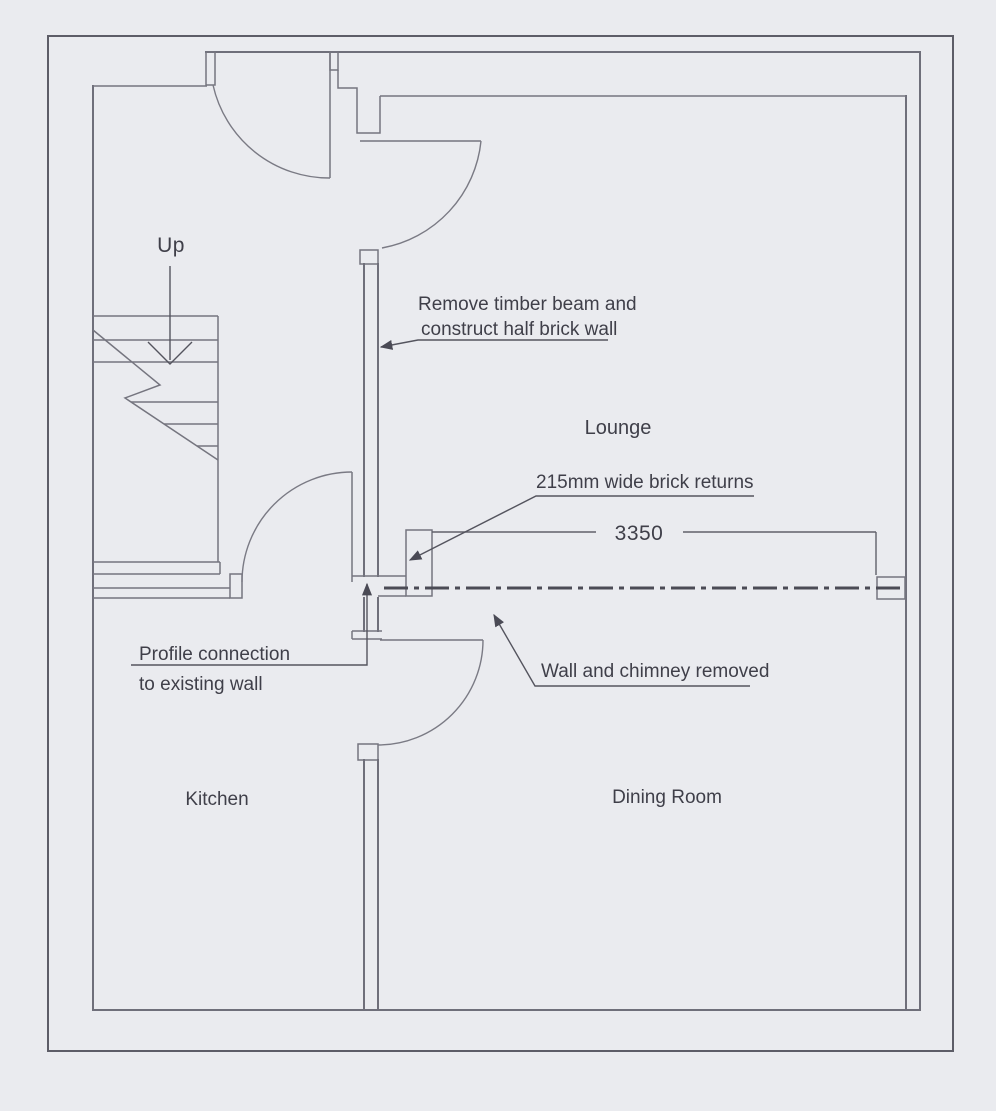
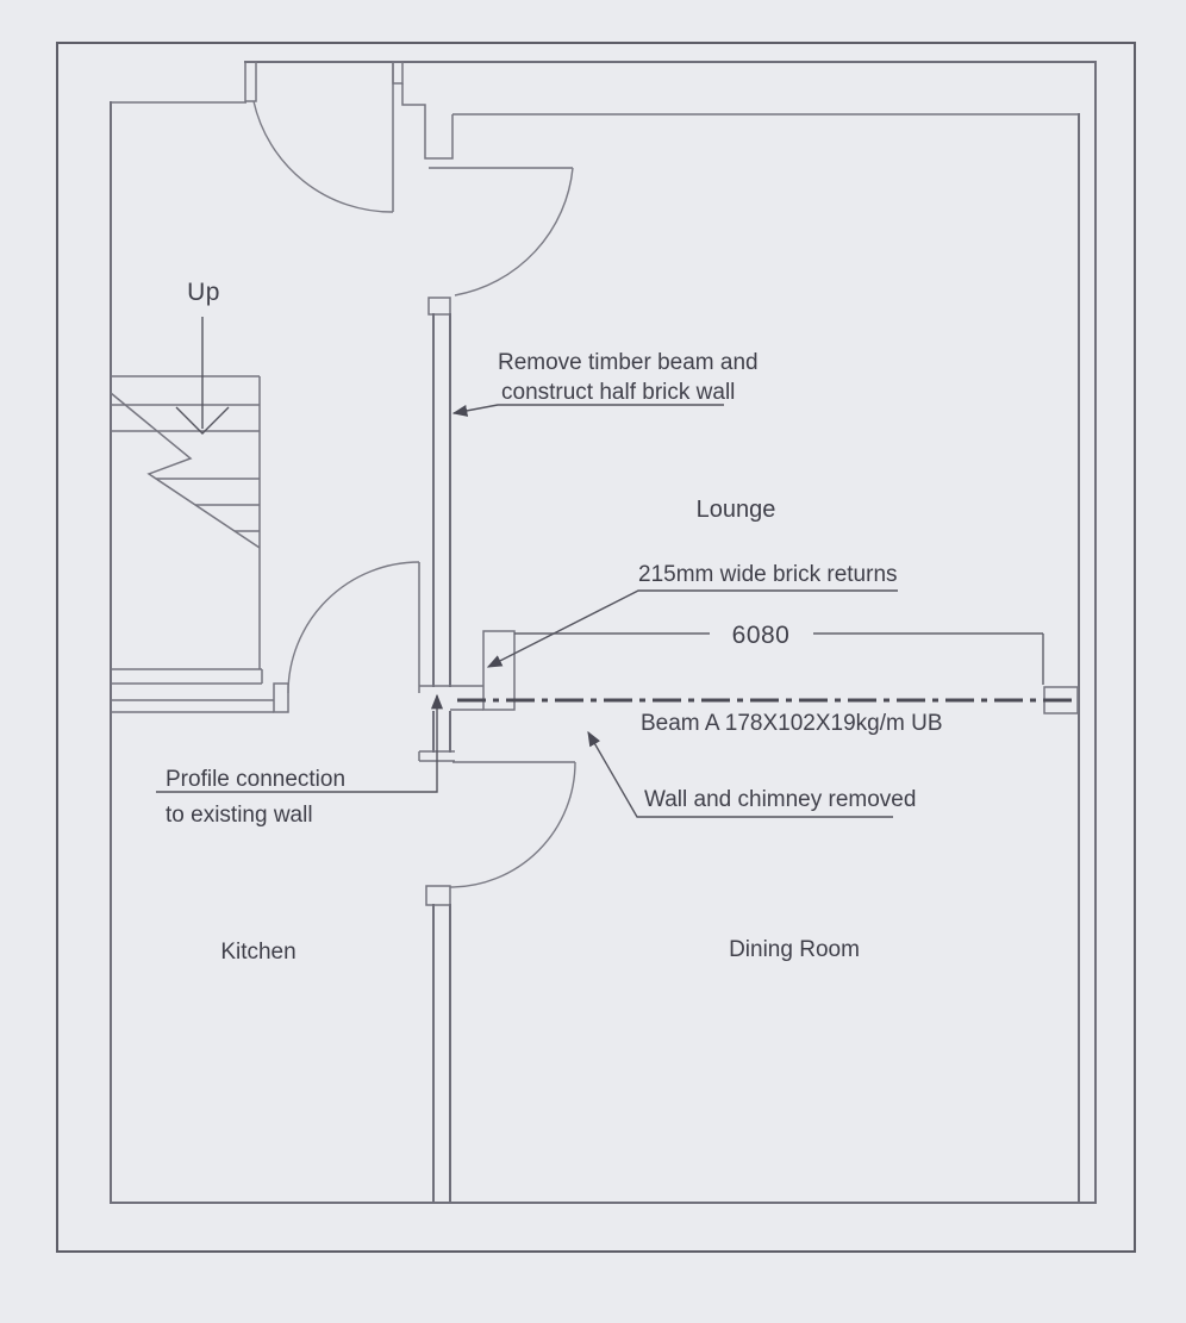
- 3350
+ 6080
  Up
  Remove timber beam and
  construct half brick wall
  Lounge
  215mm wide brick returns
+ Beam A 178X102X19kg/m UB
  Wall and chimney removed
  Profile connection
  to existing wall
  Kitchen
  Dining Room
